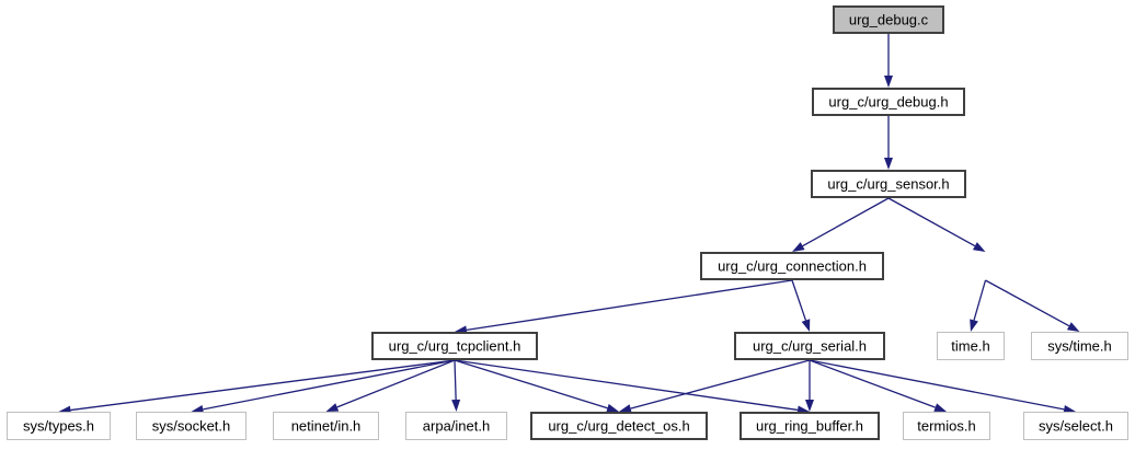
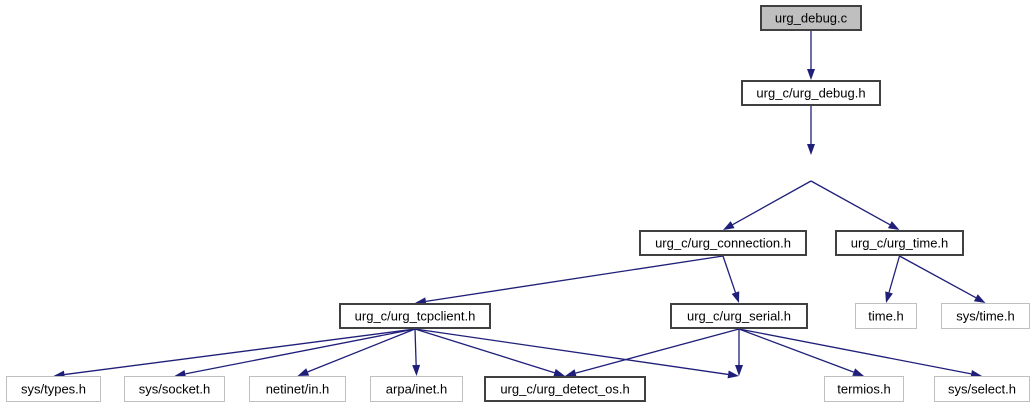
  urg_debug.c
  urg_c/urg_debug.h
- urg_c/urg_sensor.h
  urg_c/urg_connection.h
+ urg_c/urg_time.h
  urg_c/urg_tcpclient.h
  urg_c/urg_serial.h
  time.h
  sys/time.h
  sys/types.h
  sys/socket.h
  netinet/in.h
  arpa/inet.h
  urg_c/urg_detect_os.h
- urg_ring_buffer.h
  termios.h
  sys/select.h
